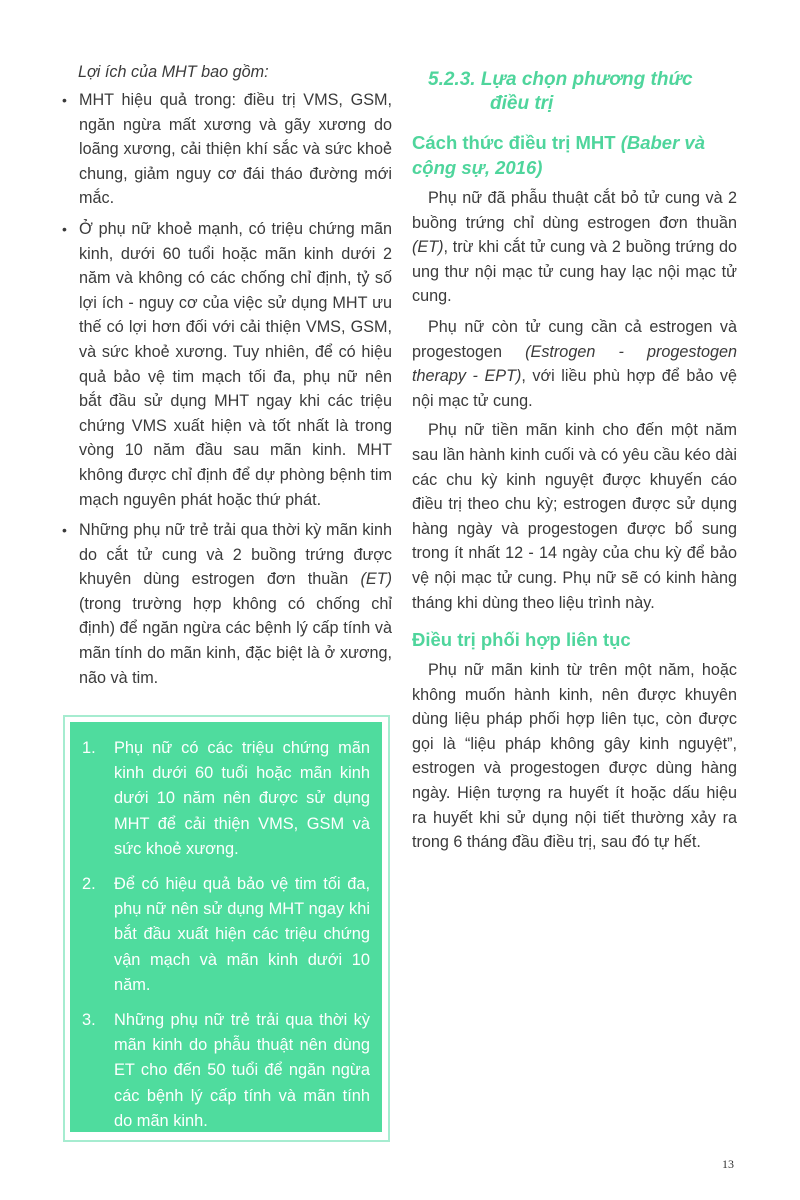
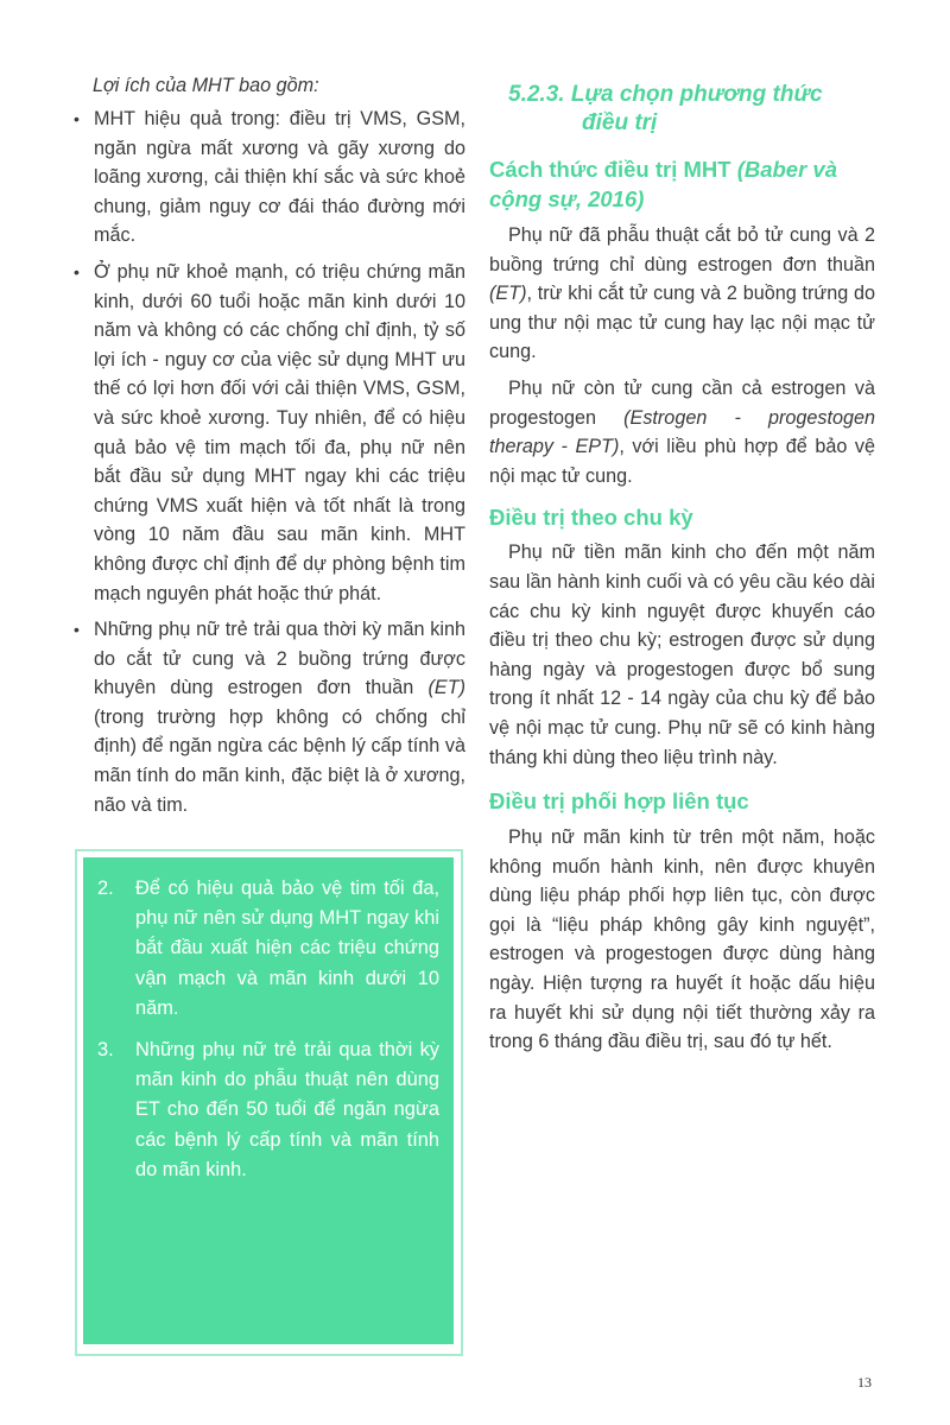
  Lợi ích của MHT bao gồm:
  •
  MHT hiệu quả trong: điều trị VMS, GSM, ngăn ngừa mất xương và gãy xương do loãng xương, cải thiện khí sắc và sức khoẻ chung, giảm nguy cơ đái tháo đường mới mắc.
  •
- Ở phụ nữ khoẻ mạnh, có triệu chứng mãn kinh, dưới 60 tuổi hoặc mãn kinh dưới 2 năm và không có các chống chỉ định, tỷ số lợi ích - nguy cơ của việc sử dụng MHT ưu thế có lợi hơn đối với cải thiện VMS, GSM, và sức khoẻ xương. Tuy nhiên, để có hiệu quả bảo vệ tim mạch tối đa, phụ nữ nên bắt đầu sử dụng MHT ngay khi các triệu chứng VMS xuất hiện và tốt nhất là trong vòng 10 năm đầu sau mãn kinh. MHT không được chỉ định để dự phòng bệnh tim mạch nguyên phát hoặc thứ phát.
+ Ở phụ nữ khoẻ mạnh, có triệu chứng mãn kinh, dưới 60 tuổi hoặc mãn kinh dưới 10 năm và không có các chống chỉ định, tỷ số lợi ích - nguy cơ của việc sử dụng MHT ưu thế có lợi hơn đối với cải thiện VMS, GSM, và sức khoẻ xương. Tuy nhiên, để có hiệu quả bảo vệ tim mạch tối đa, phụ nữ nên bắt đầu sử dụng MHT ngay khi các triệu chứng VMS xuất hiện và tốt nhất là trong vòng 10 năm đầu sau mãn kinh. MHT không được chỉ định để dự phòng bệnh tim mạch nguyên phát hoặc thứ phát.
  •
  Những phụ nữ trẻ trải qua thời kỳ mãn kinh do cắt tử cung và 2 buồng trứng được khuyên dùng estrogen đơn thuần (ET) (trong trường hợp không có chống chỉ định) để ngăn ngừa các bệnh lý cấp tính và mãn tính do mãn kinh, đặc biệt là ở xương, não và tim.
- 1.
- Phụ nữ có các triệu chứng mãn kinh dưới 60 tuổi hoặc mãn kinh dưới 10 năm nên được sử dụng MHT để cải thiện VMS, GSM và sức khoẻ xương.
  2.
  Để có hiệu quả bảo vệ tim tối đa, phụ nữ nên sử dụng MHT ngay khi bắt đầu xuất hiện các triệu chứng vận mạch và mãn kinh dưới 10 năm.
  3.
  Những phụ nữ trẻ trải qua thời kỳ mãn kinh do phẫu thuật nên dùng ET cho đến 50 tuổi để ngăn ngừa các bệnh lý cấp tính và mãn tính do mãn kinh.
  5.2.3. Lựa chọn phương thức
  điều trị
  Cách thức điều trị MHT (Baber và cộng sự, 2016)
  Phụ nữ đã phẫu thuật cắt bỏ tử cung và 2 buồng trứng chỉ dùng estrogen đơn thuần (ET), trừ khi cắt tử cung và 2 buồng trứng do ung thư nội mạc tử cung hay lạc nội mạc tử cung.
  Phụ nữ còn tử cung cần cả estrogen và progestogen (Estrogen - progestogen therapy - EPT), với liều phù hợp để bảo vệ nội mạc tử cung.
+ Điều trị theo chu kỳ
  Phụ nữ tiền mãn kinh cho đến một năm sau lần hành kinh cuối và có yêu cầu kéo dài các chu kỳ kinh nguyệt được khuyến cáo điều trị theo chu kỳ; estrogen được sử dụng hàng ngày và progestogen được bổ sung trong ít nhất 12 - 14 ngày của chu kỳ để bảo vệ nội mạc tử cung. Phụ nữ sẽ có kinh hàng tháng khi dùng theo liệu trình này.
  Điều trị phối hợp liên tục
  Phụ nữ mãn kinh từ trên một năm, hoặc không muốn hành kinh, nên được khuyên dùng liệu pháp phối hợp liên tục, còn được gọi là “liệu pháp không gây kinh nguyệt”, estrogen và progestogen được dùng hàng ngày. Hiện tượng ra huyết ít hoặc dấu hiệu ra huyết khi sử dụng nội tiết thường xảy ra trong 6 tháng đầu điều trị, sau đó tự hết.
  13
